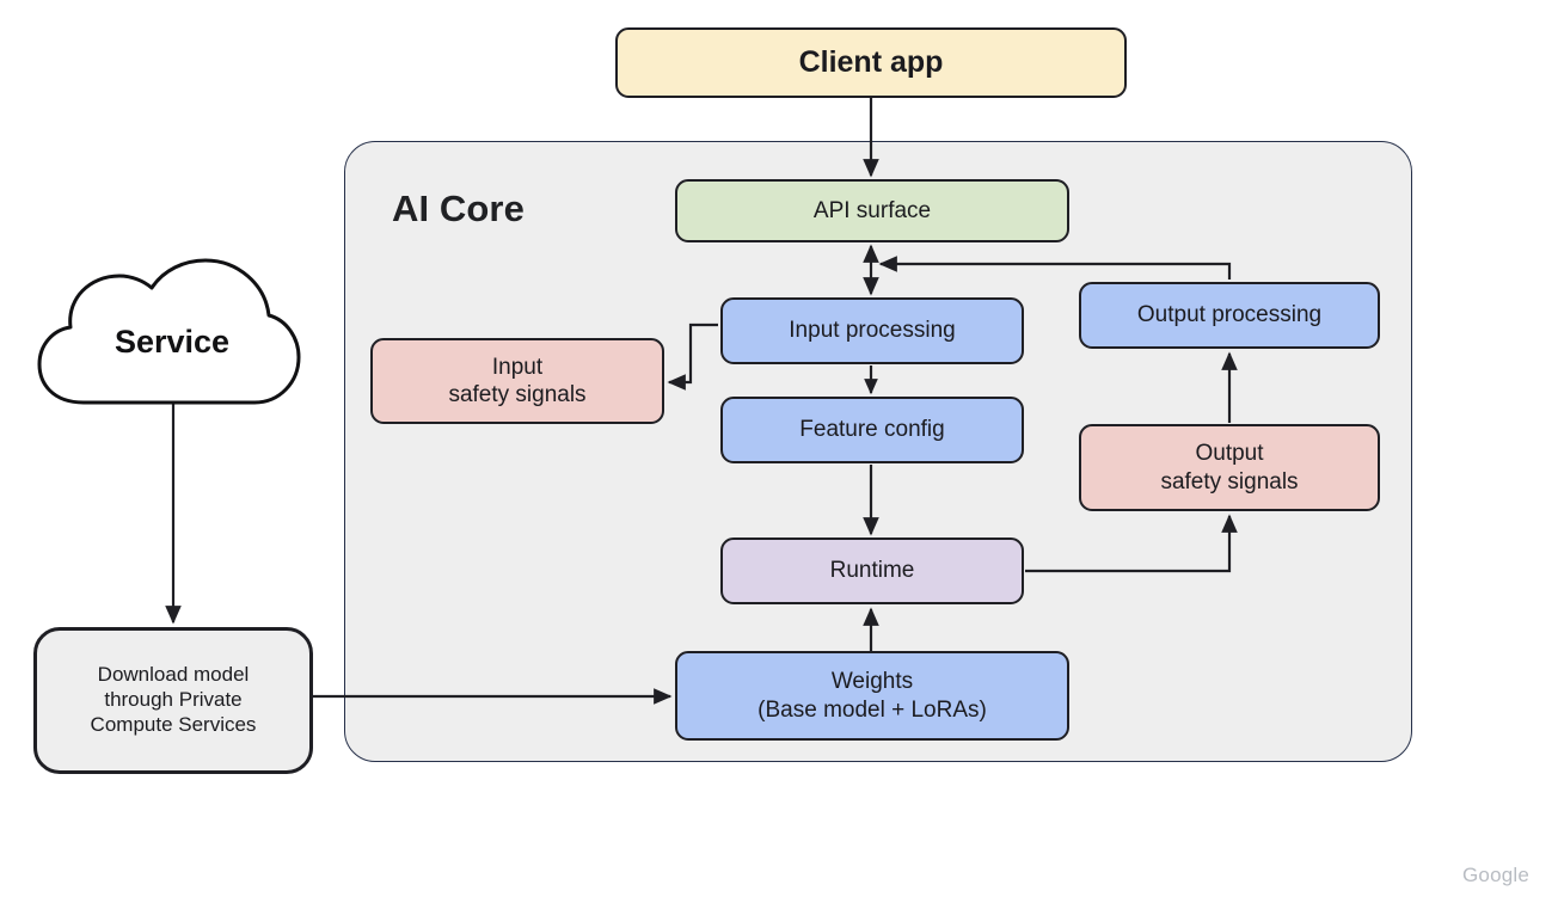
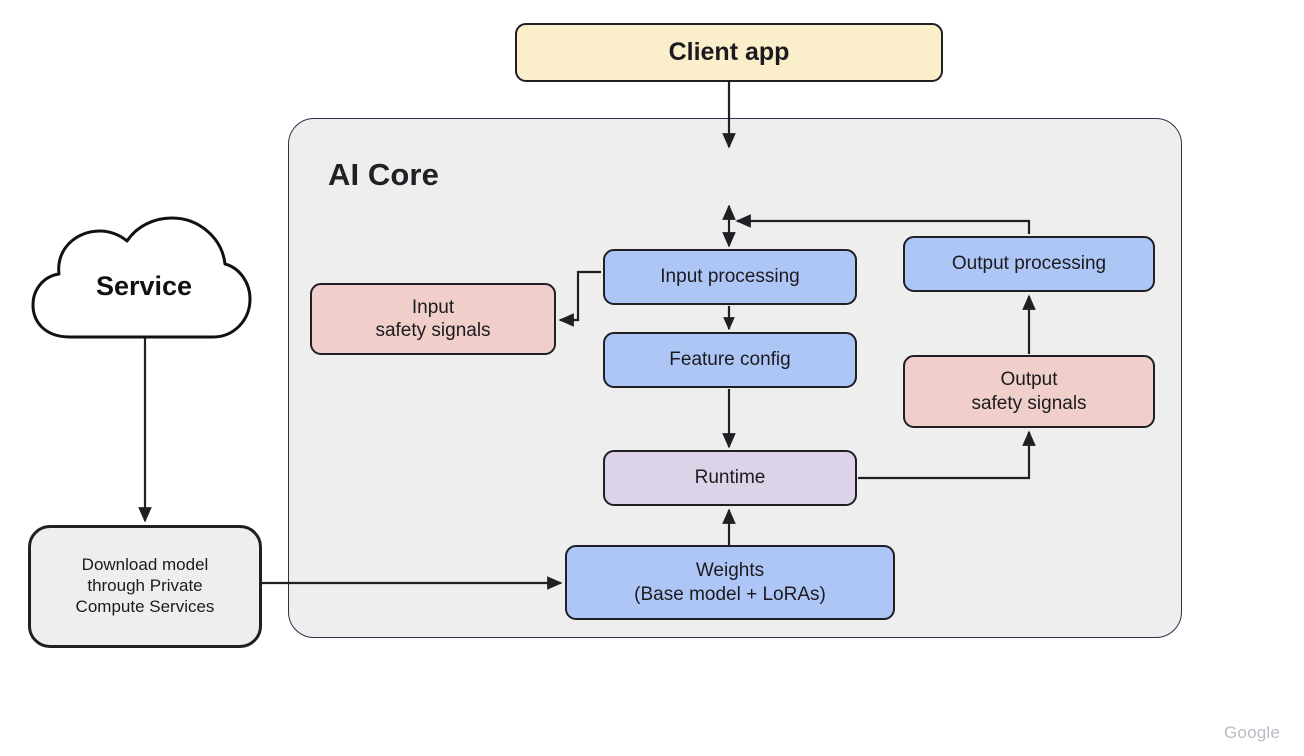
  AI Core
  Service
  Client app
- API surface
  Input processing
  Input
  safety signals
  Feature config
  Output processing
  Output
  safety signals
  Runtime
  Weights
  (Base model + LoRAs)
  Download model
  through Private
  Compute Services
  Google
